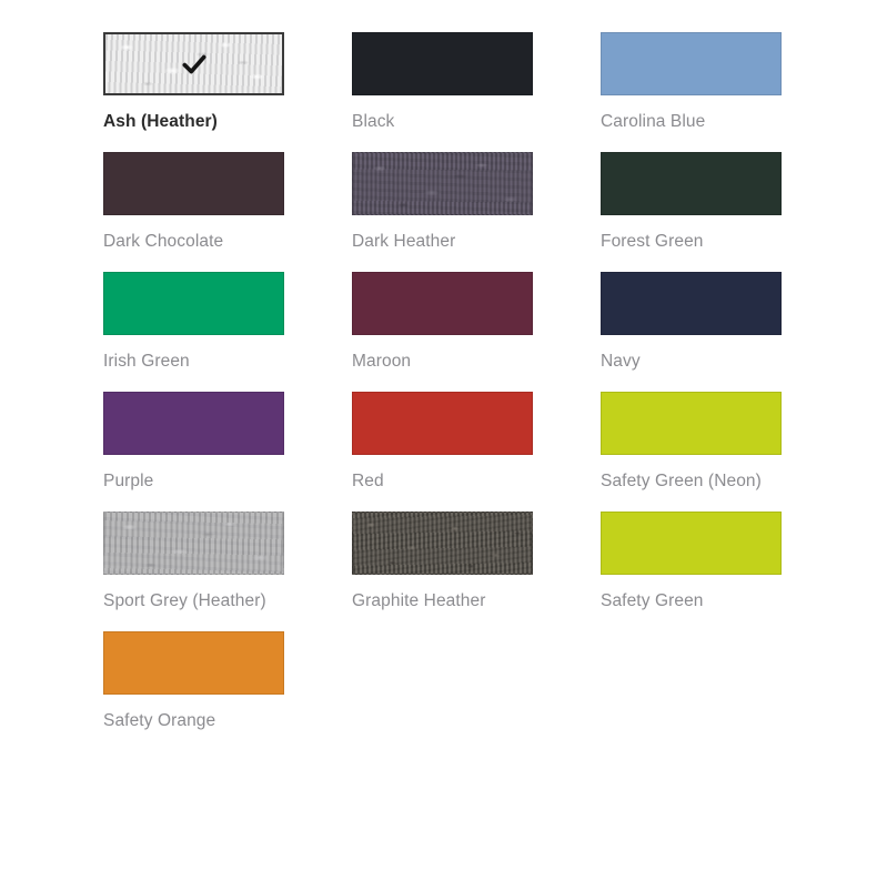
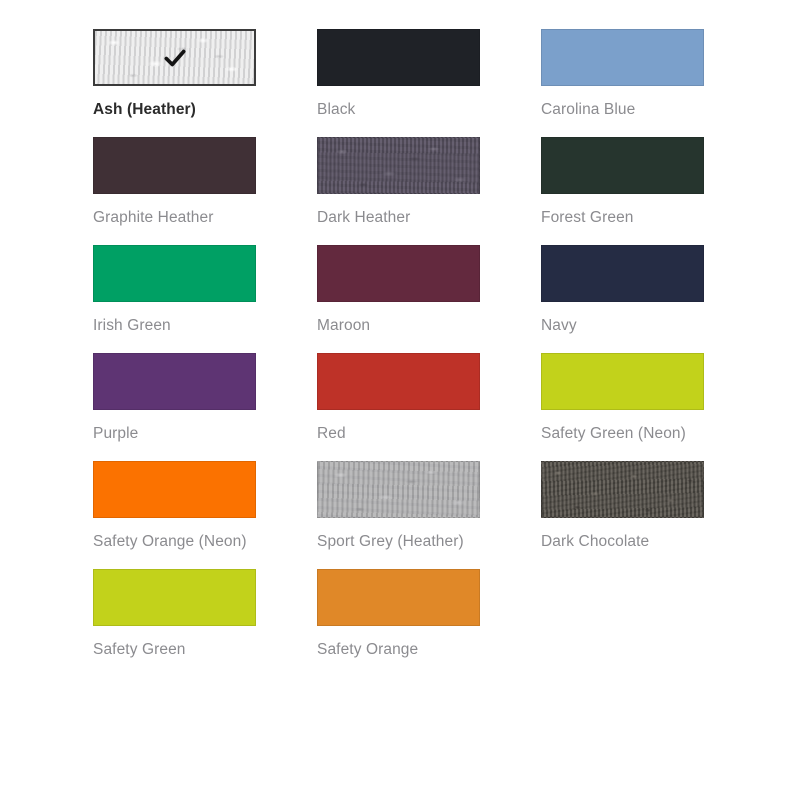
  Ash (Heather)
  Black
  Carolina Blue
- Dark Chocolate
+ Graphite Heather
  Dark Heather
  Forest Green
  Irish Green
  Maroon
  Navy
  Purple
  Red
  Safety Green (Neon)
+ Safety Orange (Neon)
  Sport Grey (Heather)
- Graphite Heather
+ Dark Chocolate
  Safety Green
  Safety Orange
